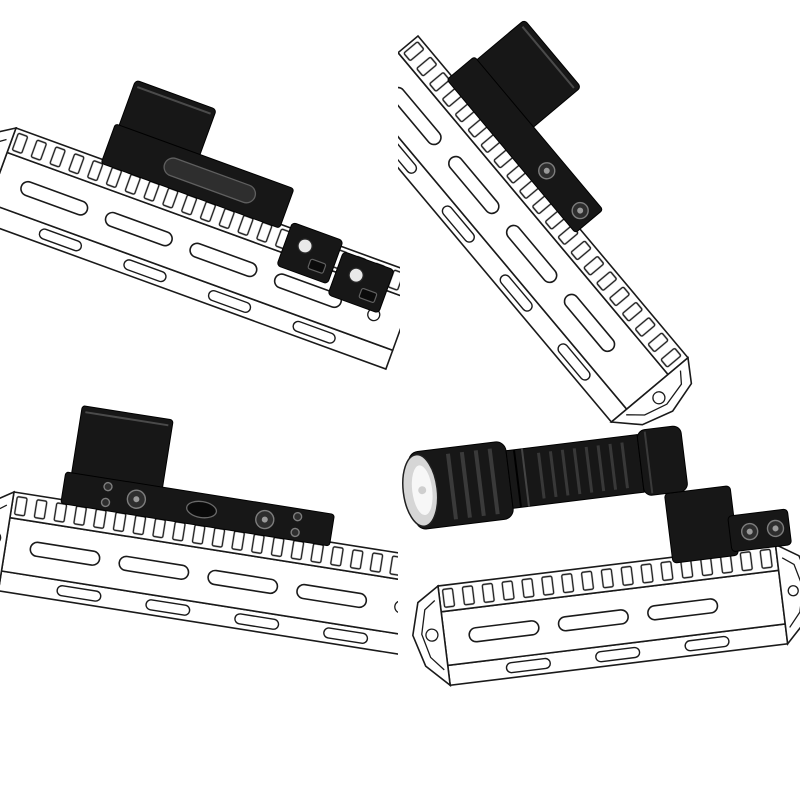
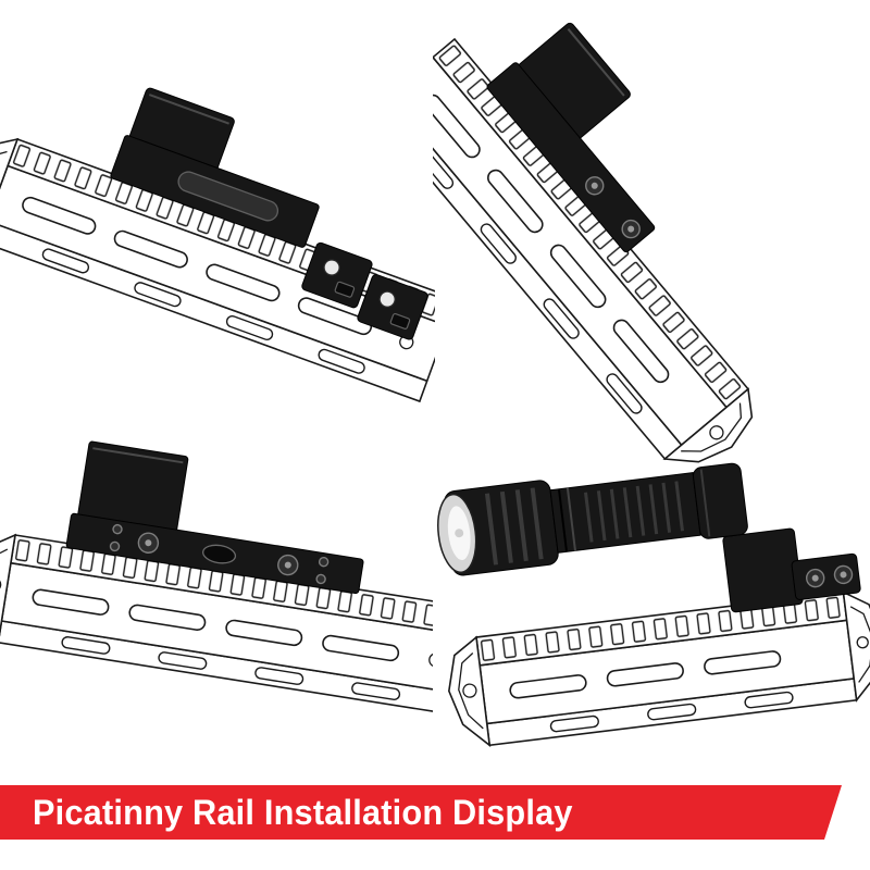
+ Picatinny Rail Installation Display
